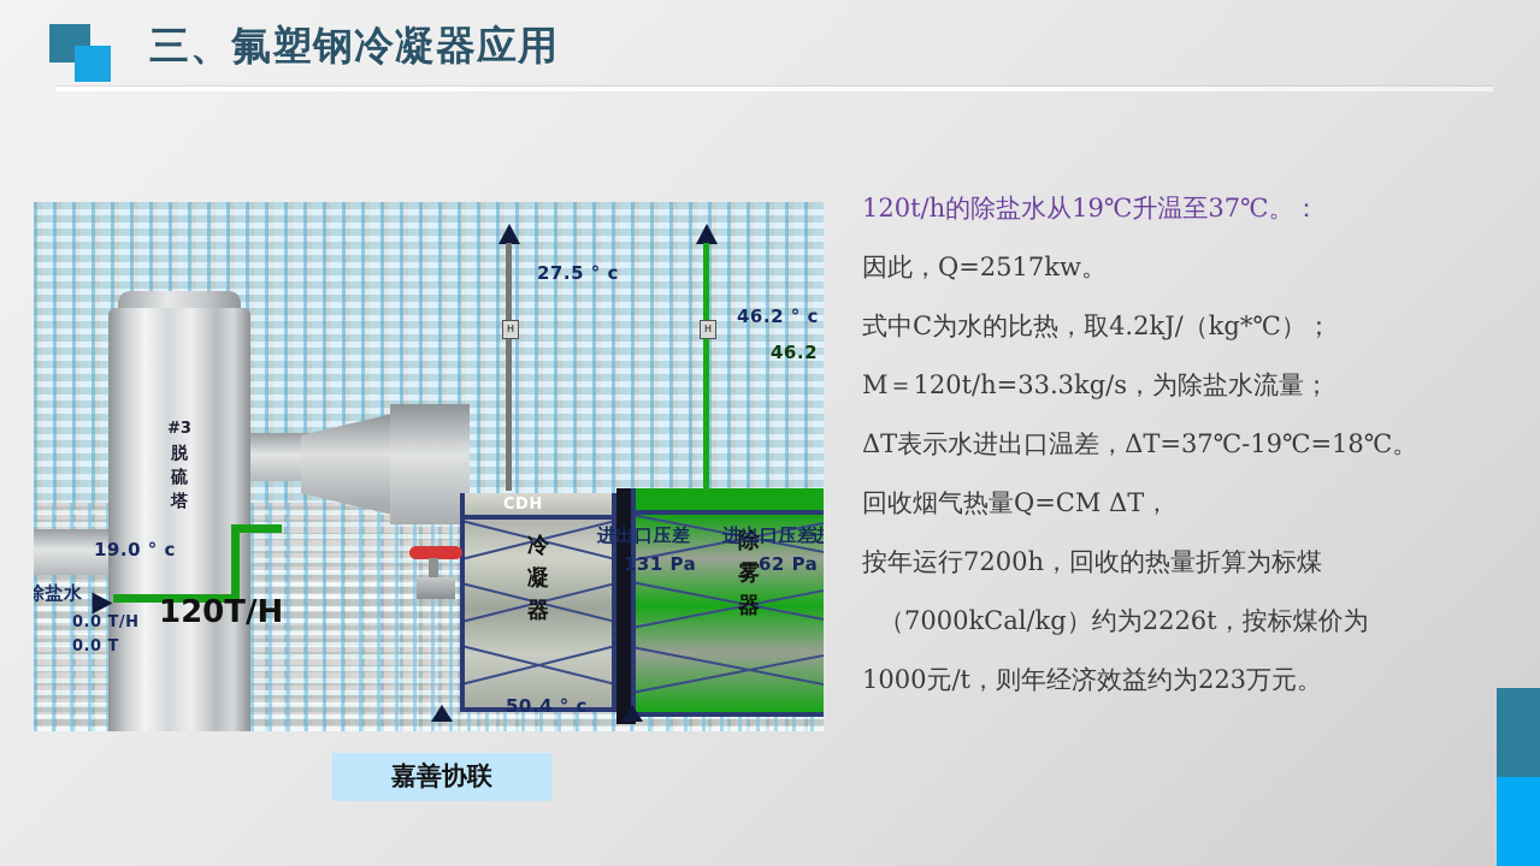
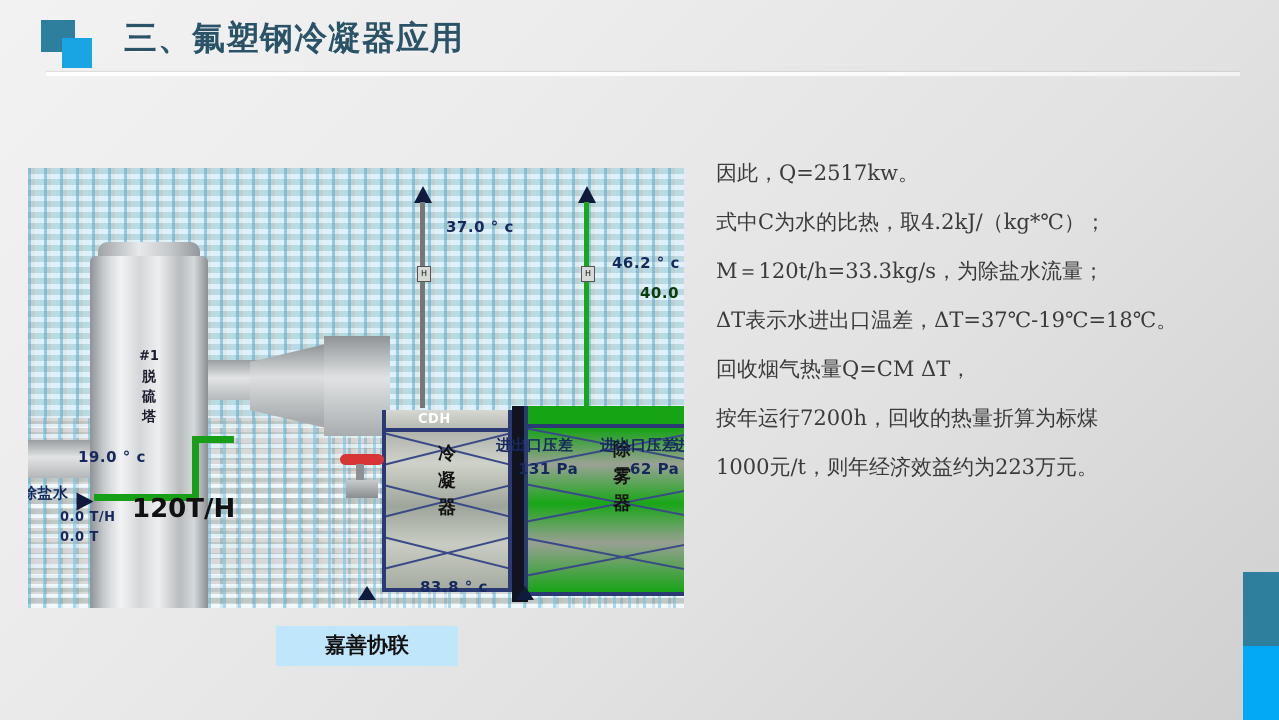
  三、氟塑钢冷凝器应用
- #3
+ #1
  脱
  硫
  塔
  冷
  凝
  器
  除
  雾
  器
  CDH
  H
- 27.5 ° c
+ 37.0 ° c
  H
  46.2 ° c
- 46.2
+ 40.0
- 50.4 ° c
+ 83.8 ° c
  19.0 ° c
  除盐水
  0.0 T/H
  0.0 T
  120T/H
  进出口压差
  131 Pa
  进出口压差
  62 Pa
  进
  嘉善协联
- 120t/h的除盐水从19℃升温至37℃。：
  因此，Q=2517kw。
  式中C为水的比热，取4.2kJ/（kg*℃）；
  M＝120t/h=33.3kg/s，为除盐水流量；
  ΔT表示水进出口温差，ΔT=37℃-19℃=18℃。
  回收烟气热量Q=CM ΔT，
  按年运行7200h，回收的热量折算为标煤
- （7000kCal/kg）约为2226t，按标煤价为
  1000元/t，则年经济效益约为223万元。
